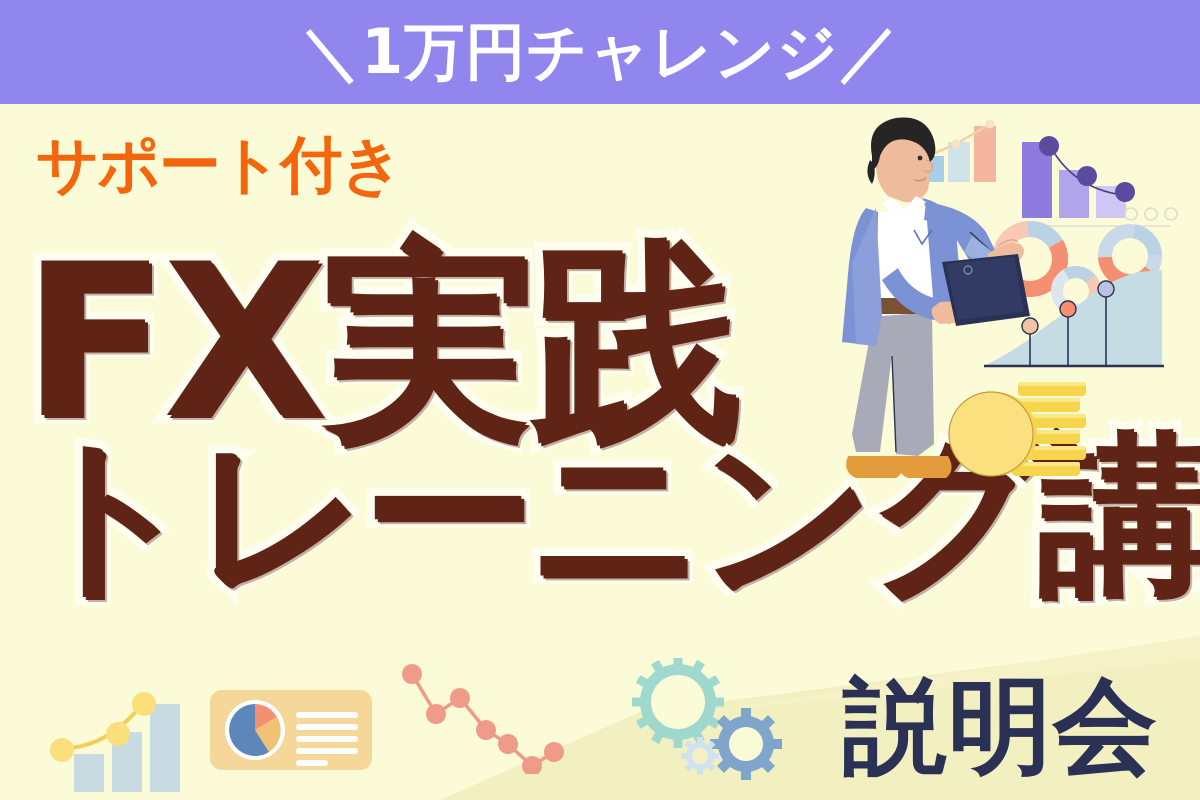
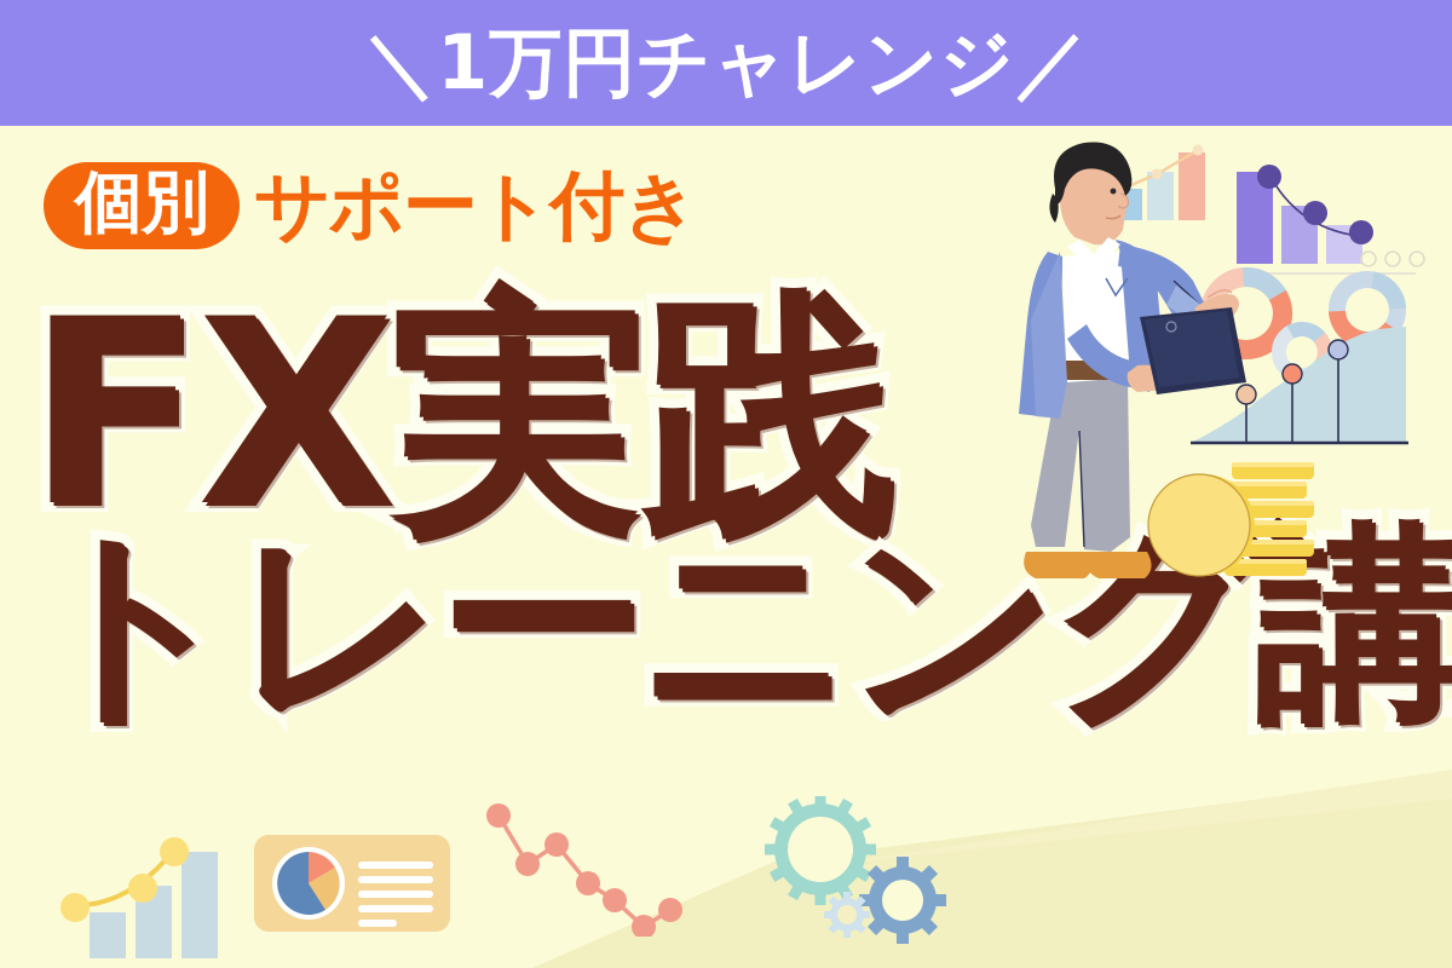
  ＼1万円チャレンジ／
+ 個別
  サポート付き
  FX実践
  トレーニング講
- 説明会
